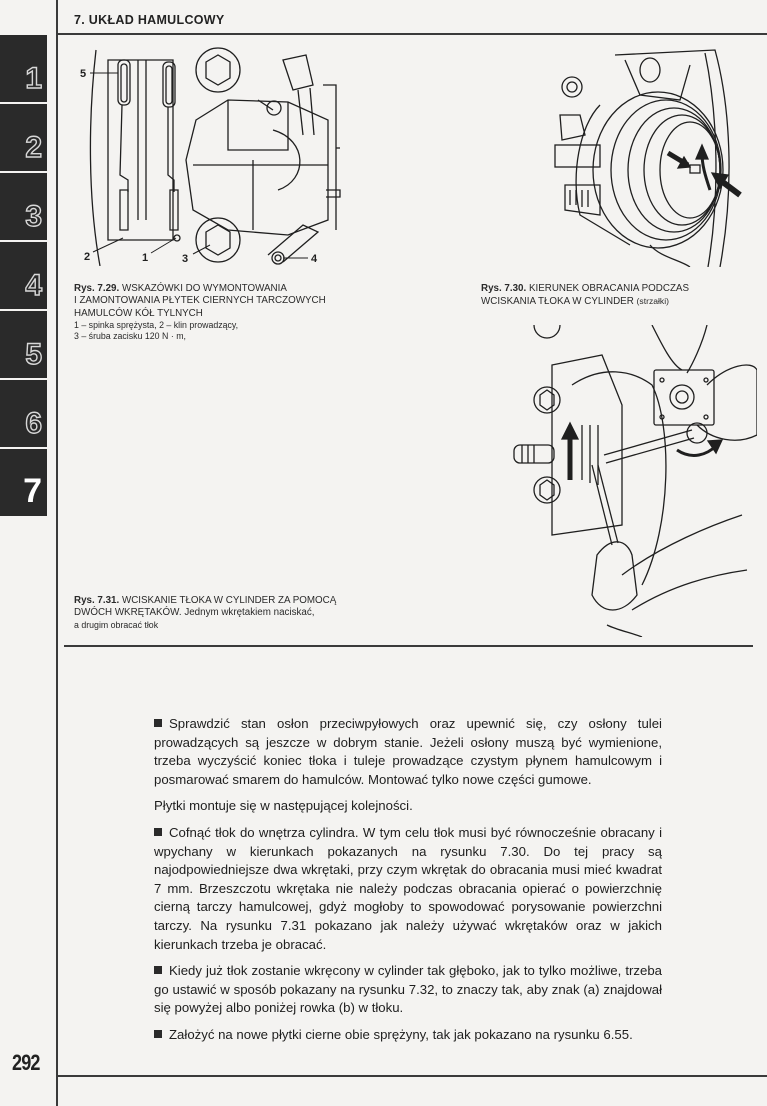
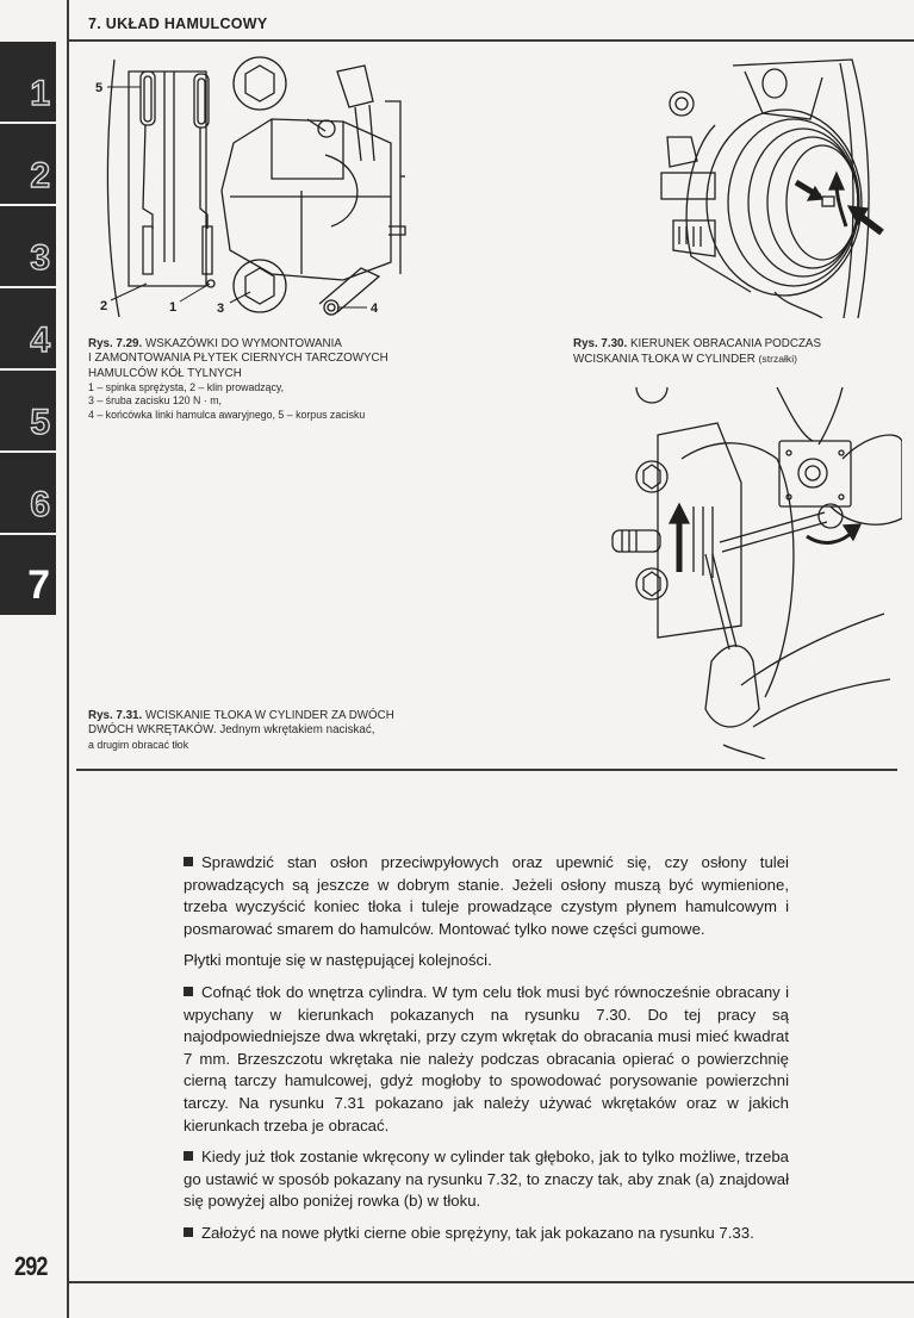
  7. UKŁAD HAMULCOWY
  1
  2
  3
  4
  5
  6
  7
  5
  2
  1
  3
  4
  Rys. 7.29. WSKAZÓWKI DO WYMONTOWANIA
  I ZAMONTOWANIA PŁYTEK CIERNYCH TARCZOWYCH
  HAMULCÓW KÓŁ TYLNYCH
  1 – spinka sprężysta, 2 – klin prowadzący,
  3 – śruba zacisku 120 N · m,
+ 4 – końcówka linki hamulca awaryjnego, 5 – korpus zacisku
  Rys. 7.30. KIERUNEK OBRACANIA PODCZAS
  WCISKANIA TŁOKA W CYLINDER (strzałki)
- Rys. 7.31. WCISKANIE TŁOKA W CYLINDER ZA POMOCĄ
+ Rys. 7.31. WCISKANIE TŁOKA W CYLINDER ZA DWÓCH
  DWÓCH WKRĘTAKÓW. Jednym wkrętakiem naciskać,
  a drugim obracać tłok
  Sprawdzić stan osłon przeciwpyłowych oraz upewnić się, czy osłony tulei prowadzących są jeszcze w dobrym stanie. Jeżeli osłony muszą być wymienione, trzeba wyczyścić koniec tłoka i tuleje prowadzące czystym płynem hamulcowym i posmarować smarem do hamulców. Montować tylko nowe części gumowe.
  Płytki montuje się w następującej kolejności.
  Cofnąć tłok do wnętrza cylindra. W tym celu tłok musi być równocześnie obracany i wpychany w kierunkach pokazanych na rysunku 7.30. Do tej pracy są najodpowiedniejsze dwa wkrętaki, przy czym wkrętak do obracania musi mieć kwadrat 7 mm. Brzeszczotu wkrętaka nie należy podczas obracania opierać o powierzchnię cierną tarczy hamulcowej, gdyż mogłoby to spowodować porysowanie powierzchni tarczy. Na rysunku 7.31 pokazano jak należy używać wkrętaków oraz w jakich kierunkach trzeba je obracać.
  Kiedy już tłok zostanie wkręcony w cylinder tak głęboko, jak to tylko możliwe, trzeba go ustawić w sposób pokazany na rysunku 7.32, to znaczy tak, aby znak (a) znajdował się powyżej albo poniżej rowka (b) w tłoku.
- Założyć na nowe płytki cierne obie sprężyny, tak jak pokazano na rysunku 6.55.
+ Założyć na nowe płytki cierne obie sprężyny, tak jak pokazano na rysunku 7.33.
  292
